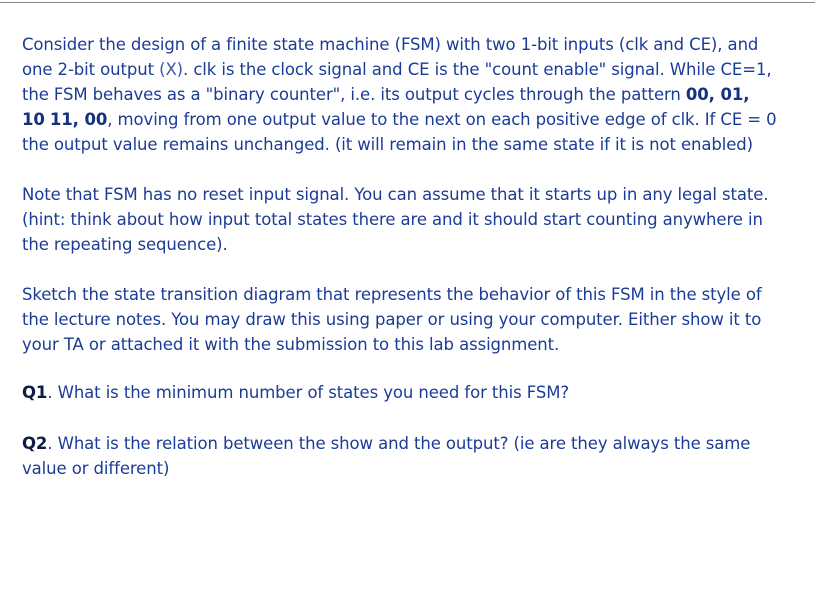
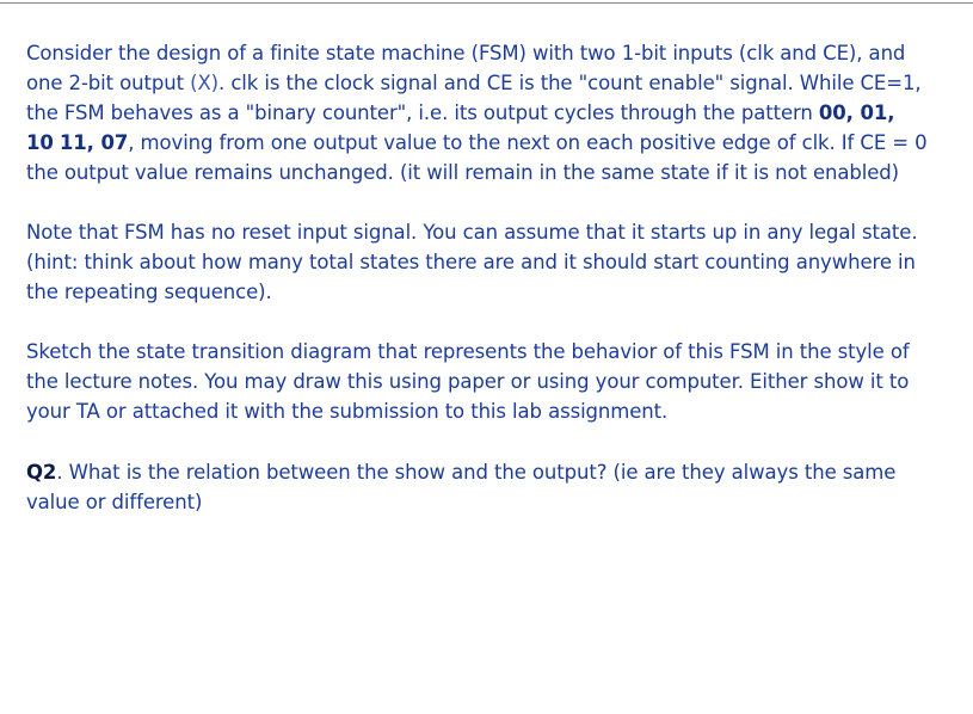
- Consider the design of a finite state machine (FSM) with two 1-bit inputs (clk and CE), and one 2-bit output (X). clk is the clock signal and CE is the "count enable" signal. While CE=1, the FSM behaves as a "binary counter", i.e. its output cycles through the pattern 00, 01, 10 11, 00, moving from one output value to the next on each positive edge of clk. If CE = 0 the output value remains unchanged. (it will remain in the same state if it is not enabled)
+ Consider the design of a finite state machine (FSM) with two 1-bit inputs (clk and CE), and one 2-bit output (X). clk is the clock signal and CE is the "count enable" signal. While CE=1, the FSM behaves as a "binary counter", i.e. its output cycles through the pattern 00, 01, 10 11, 07, moving from one output value to the next on each positive edge of clk. If CE = 0 the output value remains unchanged. (it will remain in the same state if it is not enabled)
- Note that FSM has no reset input signal. You can assume that it starts up in any legal state. (hint: think about how input total states there are and it should start counting anywhere in the repeating sequence).
+ Note that FSM has no reset input signal. You can assume that it starts up in any legal state. (hint: think about how many total states there are and it should start counting anywhere in the repeating sequence).
  Sketch the state transition diagram that represents the behavior of this FSM in the style of the lecture notes. You may draw this using paper or using your computer. Either show it to your TA or attached it with the submission to this lab assignment.
- Q1. What is the minimum number of states you need for this FSM?
  Q2. What is the relation between the show and the output? (ie are they always the same value or different)
